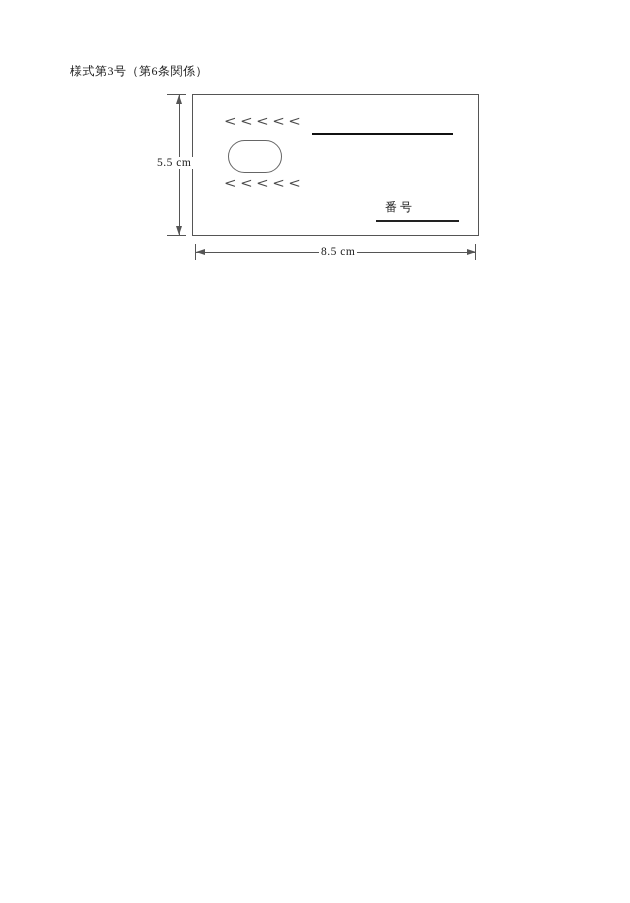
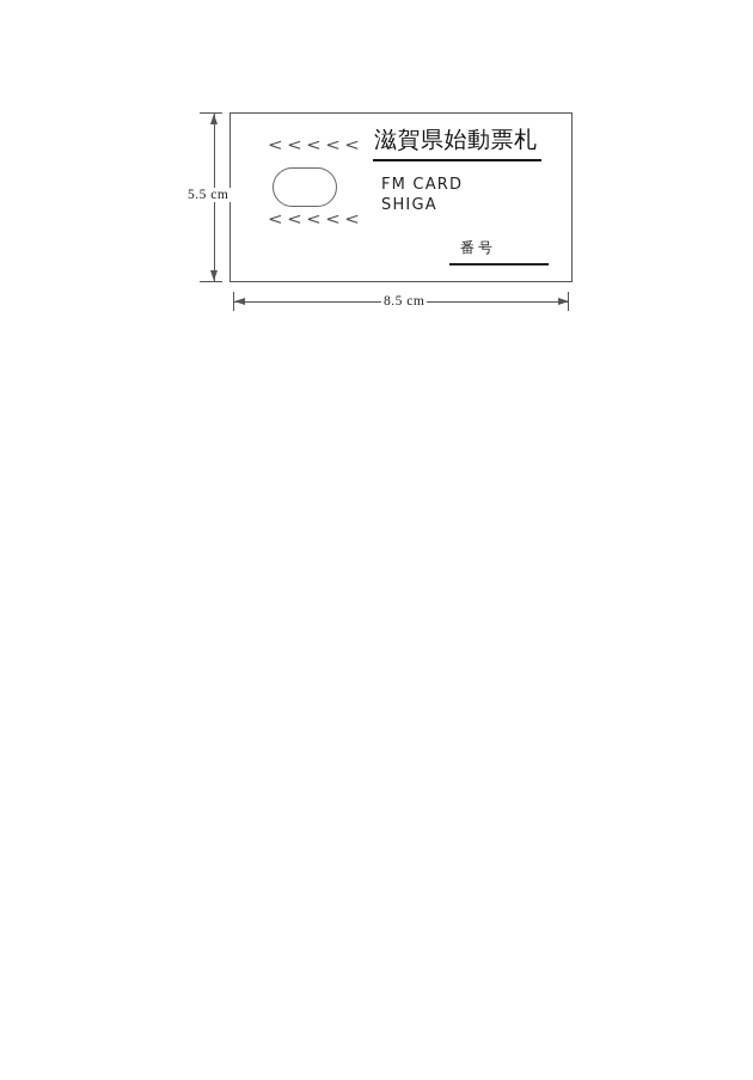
- 様式第3号（第6条関係）
  <<<<<
  <<<<<
+ 滋賀県始動票札
+ FM CARD
+ SHIGA
  番号
  5.5 cm
  8.5 cm
